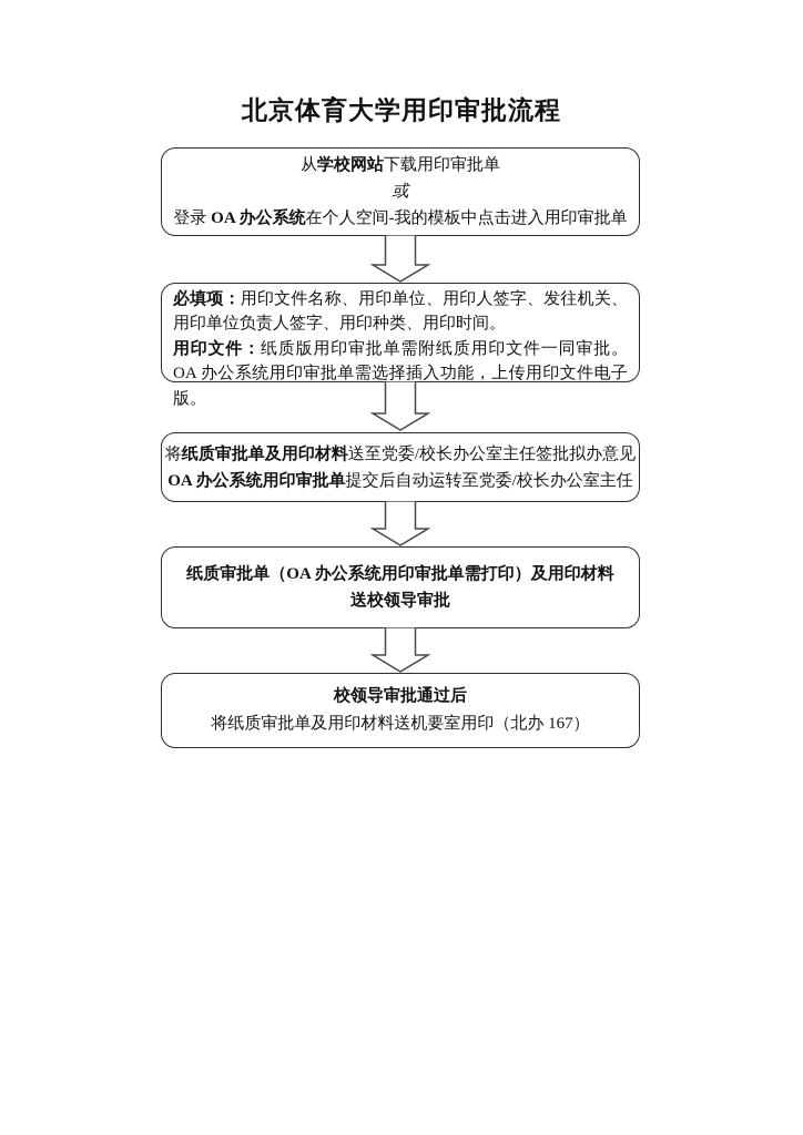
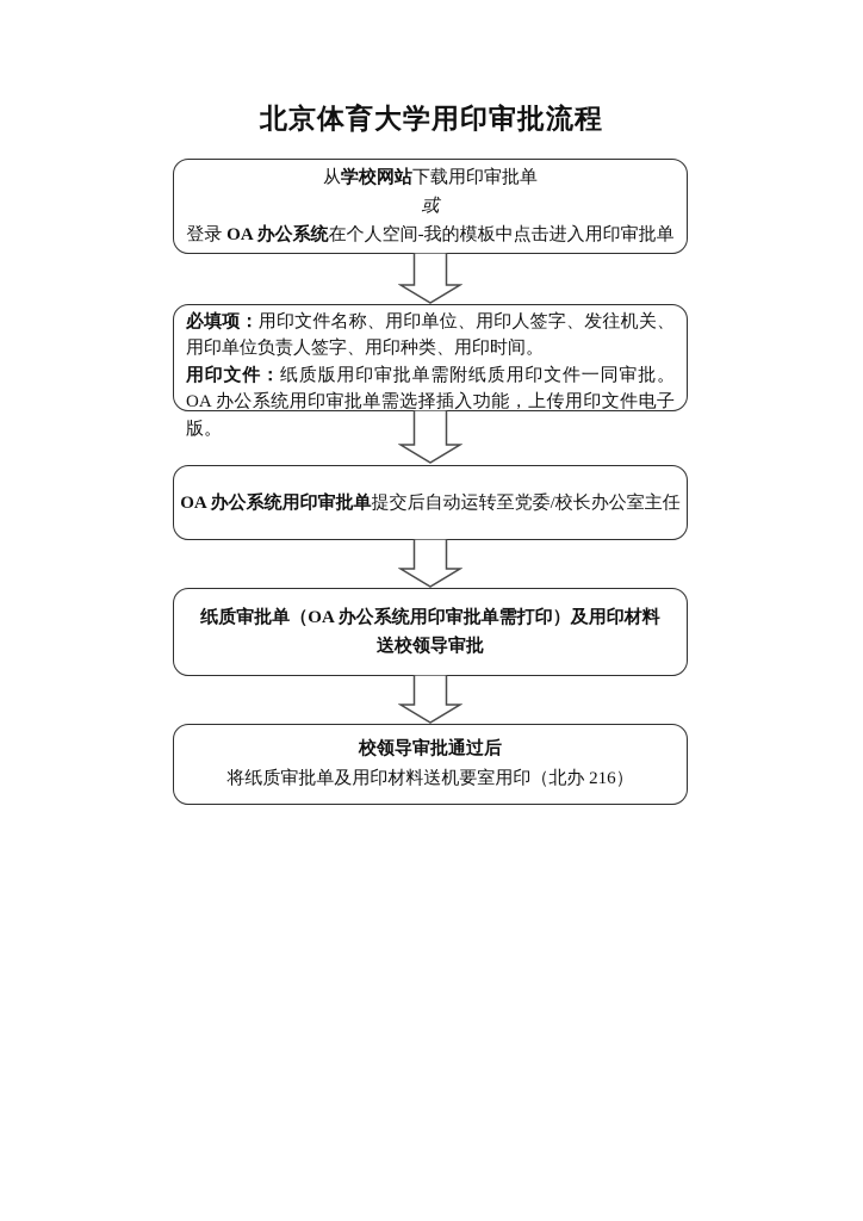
  北京体育大学用印审批流程
  从学校网站下载用印审批单
  或
  登录 OA 办公系统在个人空间-我的模板中点击进入用印审批单
  必填项：用印文件名称、用印单位、用印人签字、发往机关、用印单位负责人签字、用印种类、用印时间。
  用印文件：纸质版用印审批单需附纸质用印文件一同审批。OA 办公系统用印审批单需选择插入功能，上传用印文件电子版。
- 将纸质审批单及用印材料送至党委/校长办公室主任签批拟办意见
  OA 办公系统用印审批单提交后自动运转至党委/校长办公室主任
  纸质审批单（OA 办公系统用印审批单需打印）及用印材料
  送校领导审批
  校领导审批通过后
- 将纸质审批单及用印材料送机要室用印（北办 167）
+ 将纸质审批单及用印材料送机要室用印（北办 216）
